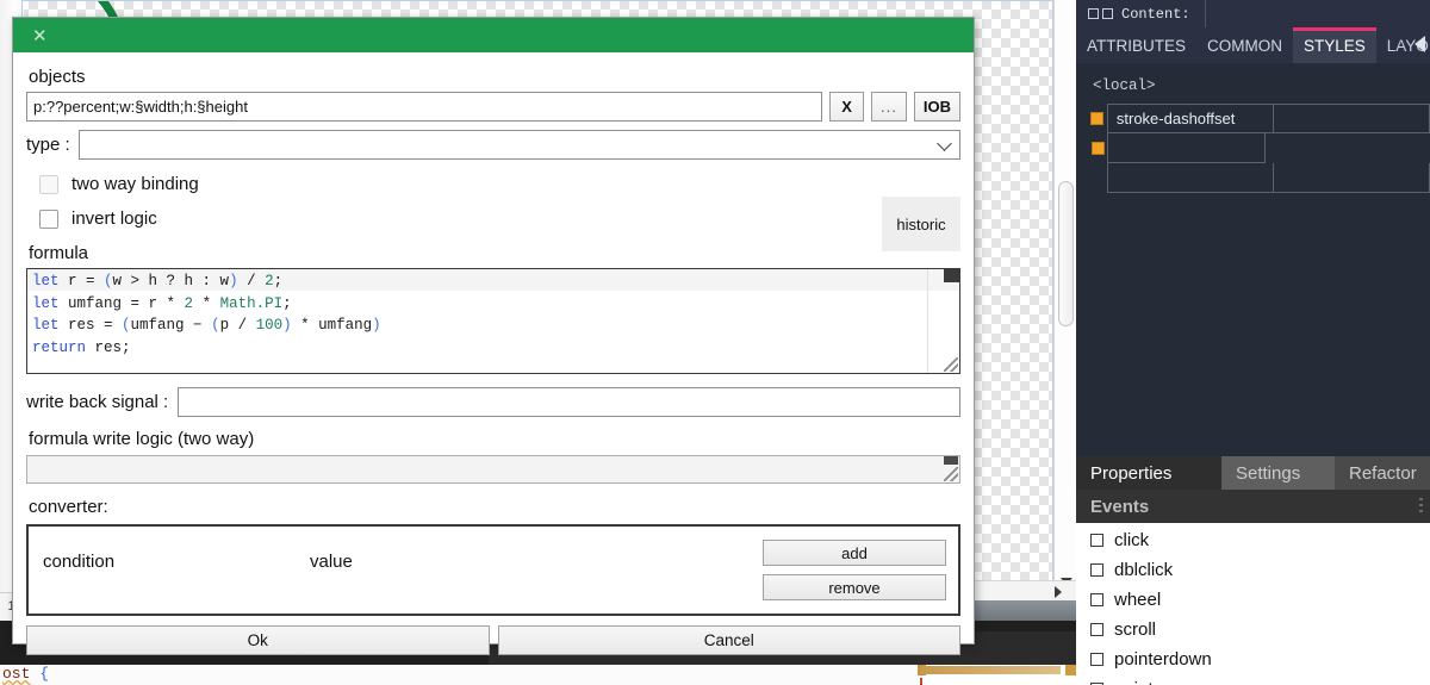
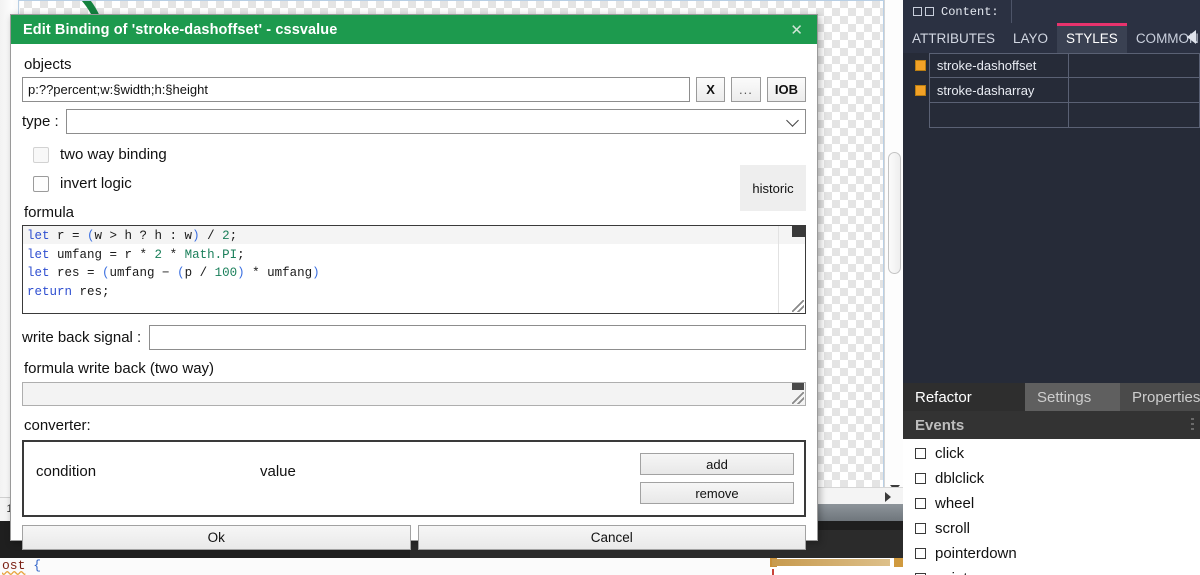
  ost {
+ Edit Binding of 'stroke-dashoffset' - cssvalue
  ✕
  objects
  p:??percent;w:§width;h:§height
  X
  ...
  IOB
  type :
  two way binding
  invert logic
  historic
  formula
  let r = (w > h ? h : w) / 2;
  let umfang = r * 2 * Math.PI;
  let res = (umfang − (p / 100) * umfang) return res;
  write back signal :
- formula write logic (two way)
+ formula write back (two way)
  converter:
  condition
  value
  add
  remove
  Ok
  Cancel
  Content:
  ATTRIBUTES
- COMMON
+ LAYO
  STYLES
- LAYO
+ COMMON
- <local>
  stroke-dashoffset
+ stroke-dasharray
- Properties
+ Refactor
  Settings
- Refactor
+ Properties
  Events
  click
  dblclick
  wheel
  scroll
  pointerdown
